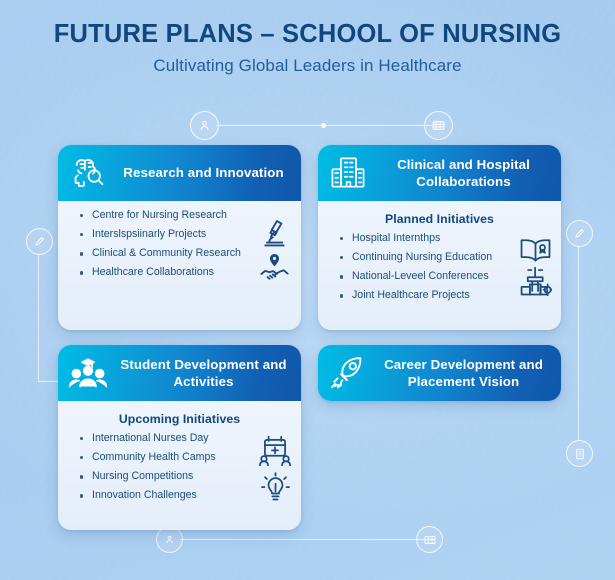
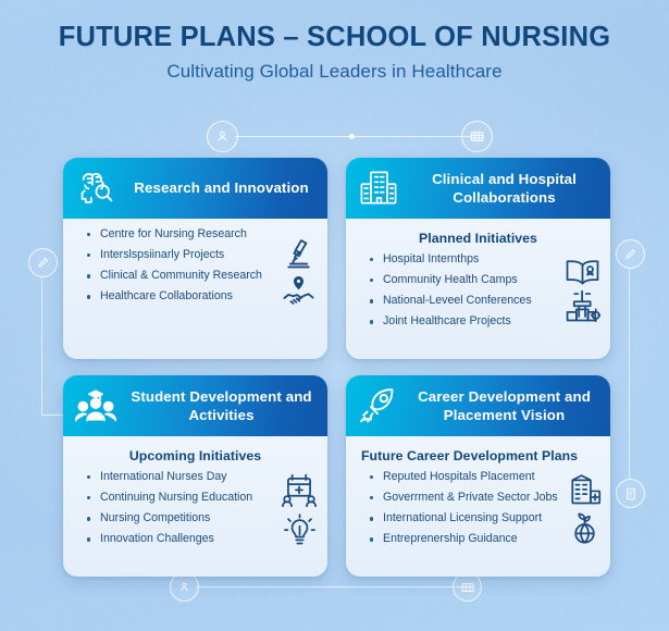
  FUTURE PLANS – SCHOOL OF NURSING
  Cultivating Global Leaders in Healthcare
  Research and Innovation
  Centre for Nursing Research
  Interslspsiinarly Projects
  Clinical & Community Research
  Healthcare Collaborations
  Clinical and Hospital Collaborations
  Planned Initiatives
  Hospital Internthps
- Continuing Nursing Education
+ Community Health Camps
  National-Leveel Conferences
  Joint Healthcare Projects
  Student Development and Activities
  Upcoming Initiatives
  International Nurses Day
- Community Health Camps
+ Continuing Nursing Education
  Nursing Competitions
  Innovation Challenges
  Career Development and Placement Vision
+ Future Career Development Plans
+ Reputed Hospitals Placement
+ Goverrment & Private Sector Jobs
+ International Licensing Support
+ Entreprenership Guidance
